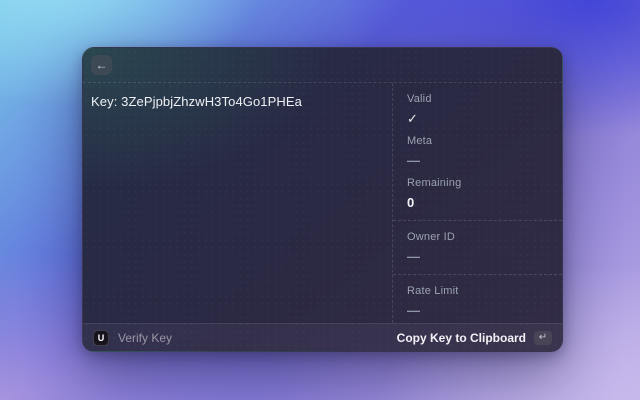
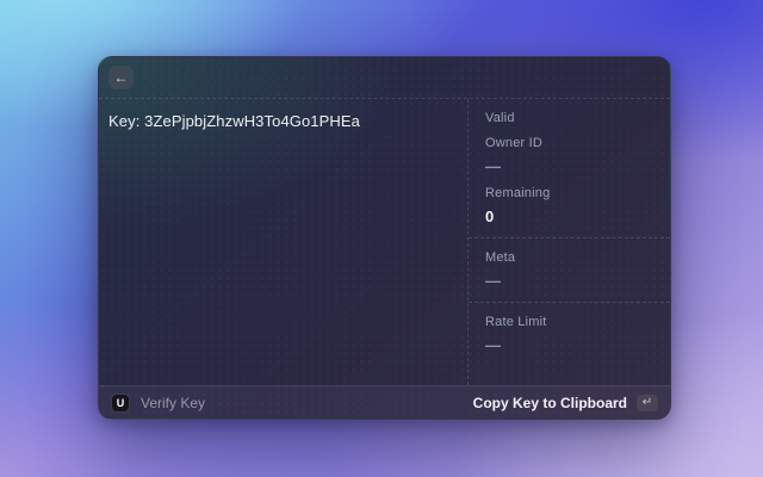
  ←
  Key: 3ZePjpbjZhzwH3To4Go1PHEa
  Valid
- ✓
- Meta
+ Owner ID
  —
  Remaining
  0
- Owner ID
+ Meta
  —
  Rate Limit
  —
  U
  Verify Key
  Copy Key to Clipboard
  ↵
